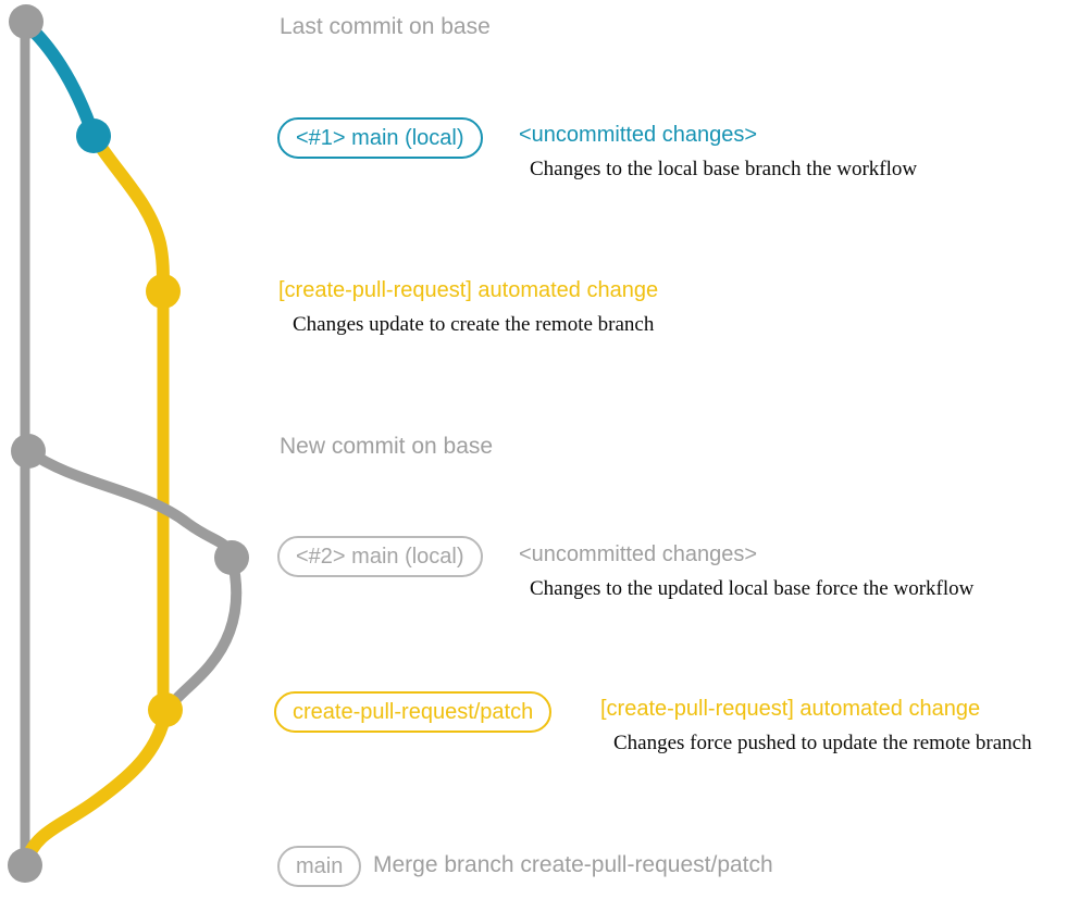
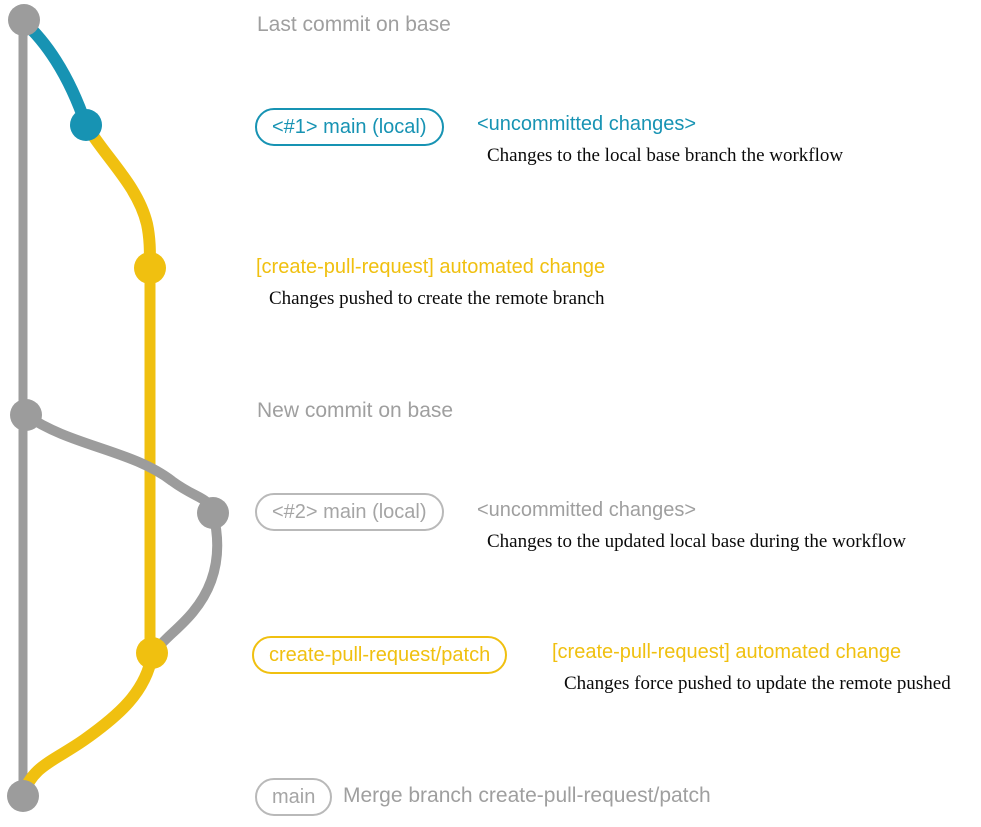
  Last commit on base
  <#1> main (local)
  <uncommitted changes>
  Changes to the local base branch the workflow
  [create-pull-request] automated change
- Changes update to create the remote branch
+ Changes pushed to create the remote branch
  New commit on base
  <#2> main (local)
  <uncommitted changes>
- Changes to the updated local base force the workflow
+ Changes to the updated local base during the workflow
  create-pull-request/patch
  [create-pull-request] automated change
- Changes force pushed to update the remote branch
+ Changes force pushed to update the remote pushed
  main
  Merge branch create-pull-request/patch
